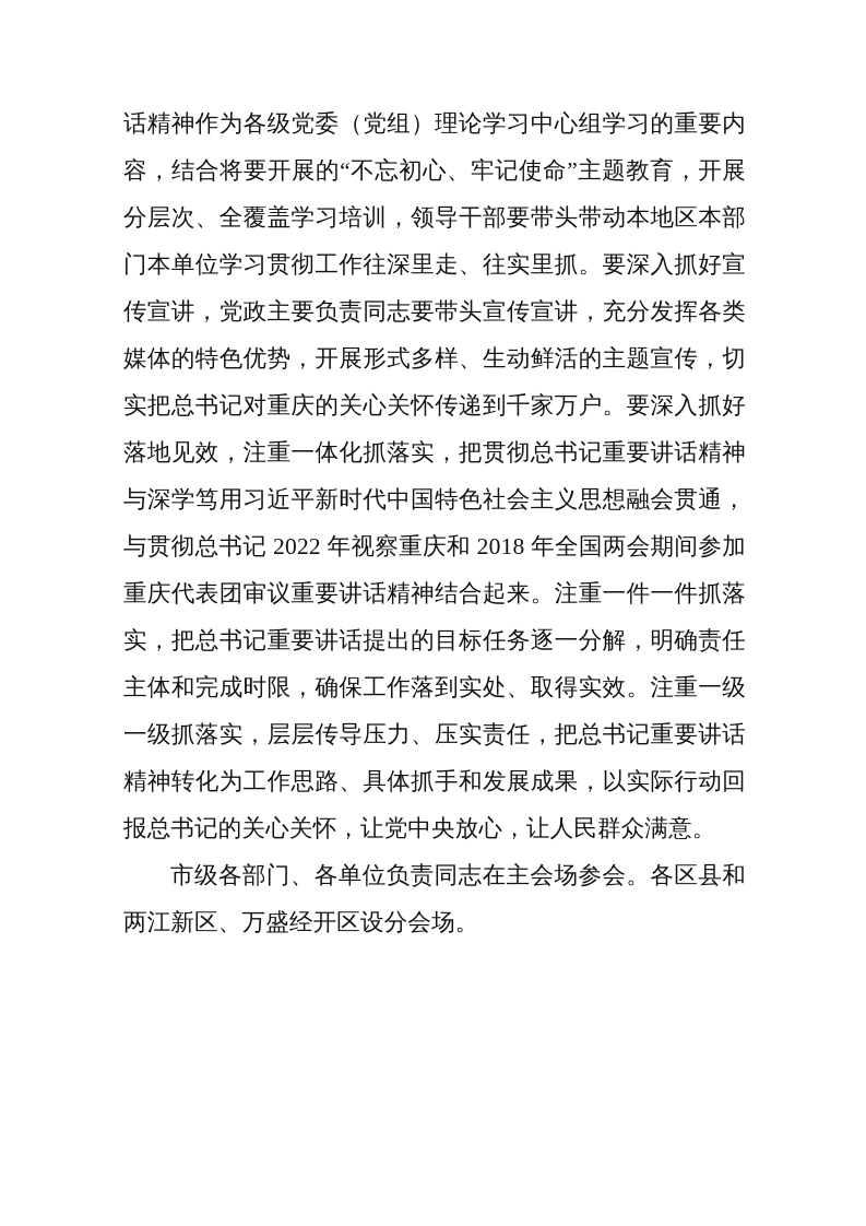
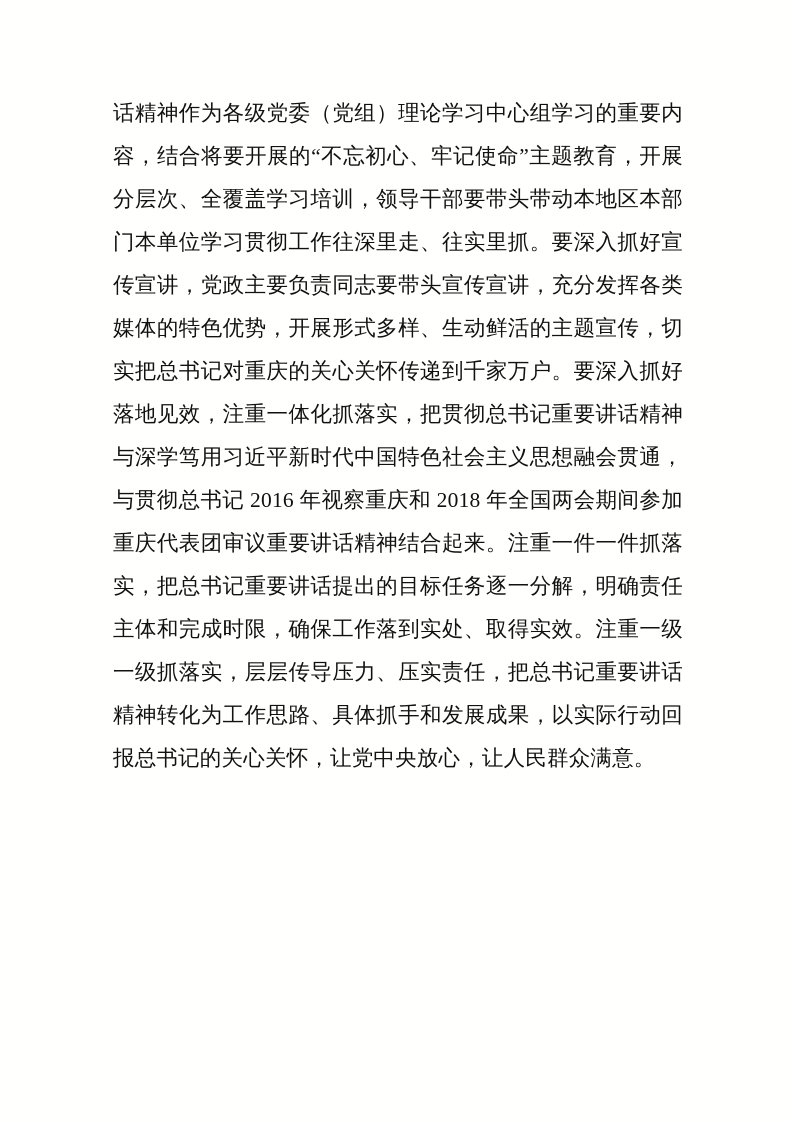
- 话精神作为各级党委（党组）理论学习中心组学习的重要内容，结合将要开展的“不忘初心、牢记使命”主题教育，开展分层次、全覆盖学习培训，领导干部要带头带动本地区本部门本单位学习贯彻工作往深里走、往实里抓。要深入抓好宣传宣讲，党政主要负责同志要带头宣传宣讲，充分发挥各类媒体的特色优势，开展形式多样、生动鲜活的主题宣传，切实把总书记对重庆的关心关怀传递到千家万户。要深入抓好落地见效，注重一体化抓落实，把贯彻总书记重要讲话精神与深学笃用习近平新时代中国特色社会主义思想融会贯通，与贯彻总书记 2022 年视察重庆和 2018 年全国两会期间参加重庆代表团审议重要讲话精神结合起来。注重一件一件抓落实，把总书记重要讲话提出的目标任务逐一分解，明确责任主体和完成时限，确保工作落到实处、取得实效。注重一级一级抓落实，层层传导压力、压实责任，把总书记重要讲话精神转化为工作思路、具体抓手和发展成果，以实际行动回报总书记的关心关怀，让党中央放心，让人民群众满意。
+ 话精神作为各级党委（党组）理论学习中心组学习的重要内容，结合将要开展的“不忘初心、牢记使命”主题教育，开展分层次、全覆盖学习培训，领导干部要带头带动本地区本部门本单位学习贯彻工作往深里走、往实里抓。要深入抓好宣传宣讲，党政主要负责同志要带头宣传宣讲，充分发挥各类媒体的特色优势，开展形式多样、生动鲜活的主题宣传，切实把总书记对重庆的关心关怀传递到千家万户。要深入抓好落地见效，注重一体化抓落实，把贯彻总书记重要讲话精神与深学笃用习近平新时代中国特色社会主义思想融会贯通，与贯彻总书记 2016 年视察重庆和 2018 年全国两会期间参加重庆代表团审议重要讲话精神结合起来。注重一件一件抓落实，把总书记重要讲话提出的目标任务逐一分解，明确责任主体和完成时限，确保工作落到实处、取得实效。注重一级一级抓落实，层层传导压力、压实责任，把总书记重要讲话精神转化为工作思路、具体抓手和发展成果，以实际行动回报总书记的关心关怀，让党中央放心，让人民群众满意。
- 市级各部门、各单位负责同志在主会场参会。各区县和两江新区、万盛经开区设分会场。
